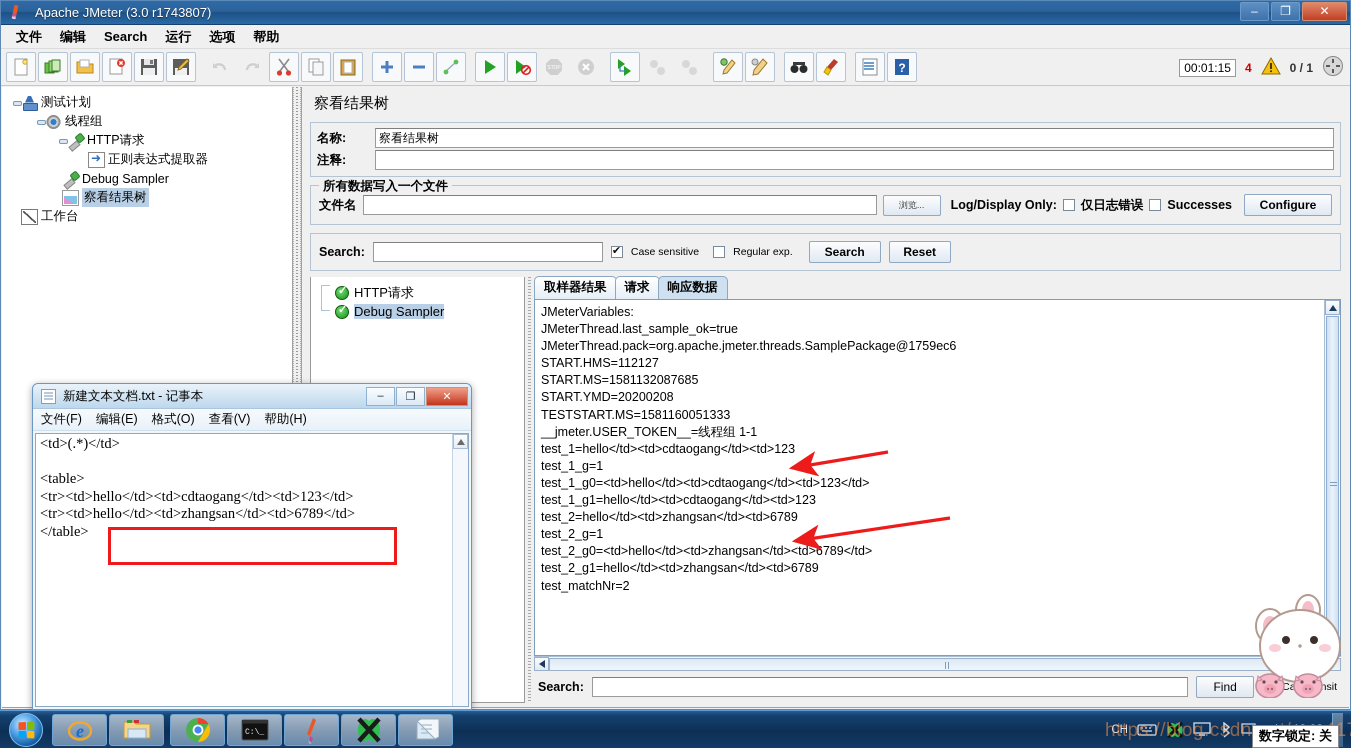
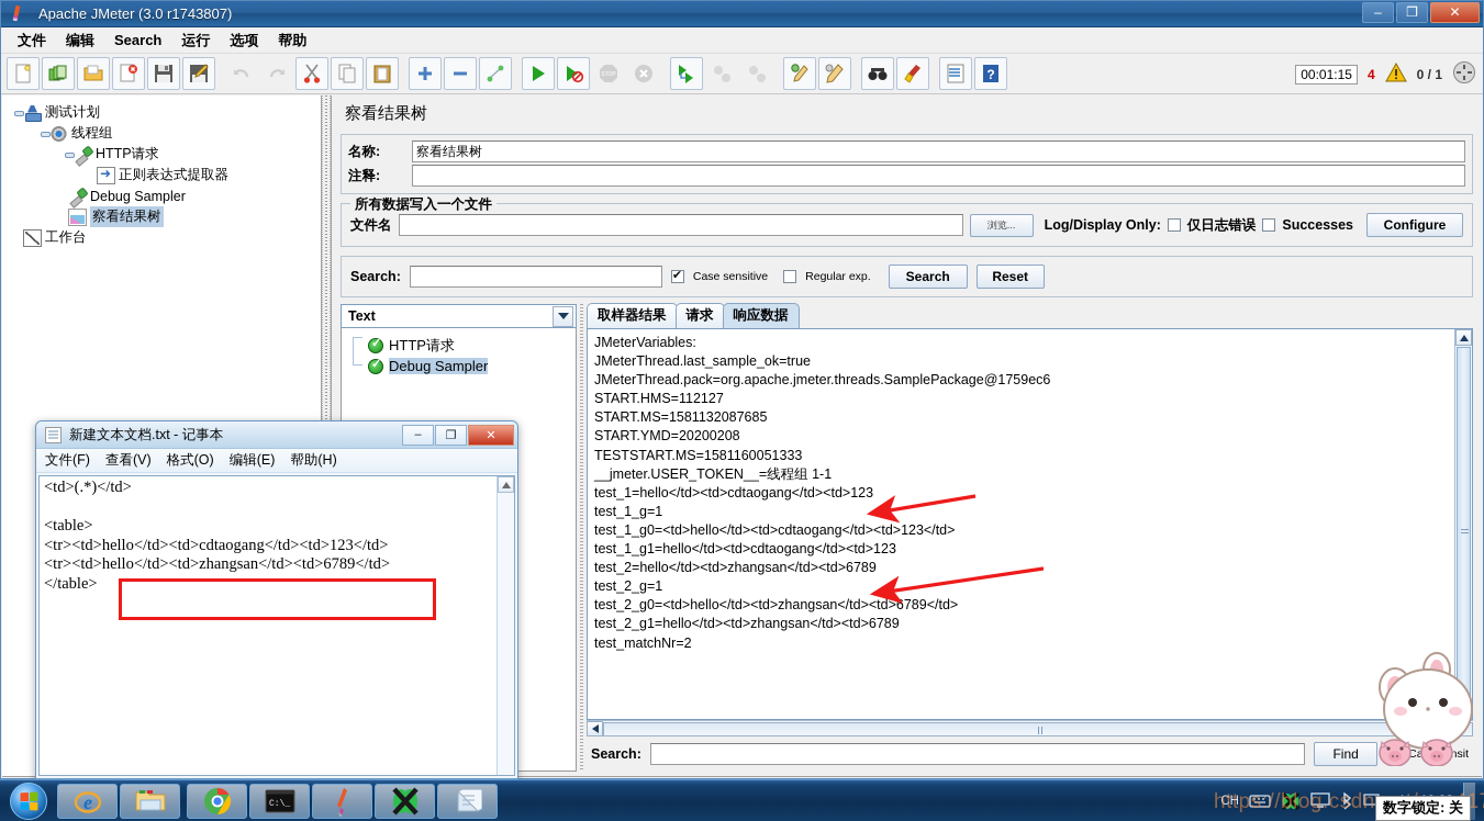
  Apache JMeter (3.0 r1743807)
  –
  ❐
  ✕
  文件
  编辑
  Search
  运行
  选项
  帮助
  ?
  00:01:15
  4
  0 / 1
  测试计划
  线程组
  HTTP请求
  正则表达式提取器
  Debug Sampler
  察看结果树
  工作台
  察看结果树
  名称:
  察看结果树
  注释:
  所有数据写入一个文件
  文件名
  浏览...
  Log/Display Only:
  仅日志错误
  Successes
  Configure
  Search:
  Case sensitive
  Regular exp.
  Search
  Reset
+ Text
  HTTP请求
  Debug Sampler
  取样器结果
  请求
  响应数据
  JMeterVariables:
  JMeterThread.last_sample_ok=true
  JMeterThread.pack=org.apache.jmeter.threads.SamplePackage@1759ec6
  START.HMS=112127
  START.MS=1581132087685
  START.YMD=20200208
  TESTSTART.MS=1581160051333
  __jmeter.USER_TOKEN__=线程组 1-1
  test_1=hello</td><td>cdtaogang</td><td>123
  test_1_g=1
  test_1_g0=<td>hello</td><td>cdtaogang</td><td>123</td>
  test_1_g1=hello</td><td>cdtaogang</td><td>123
  test_2=hello</td><td>zhangsan</td><td>6789
  test_2_g=1
  test_2_g0=<td>hello</td><td>zhangsan</td><td>6789</td>
  test_2_g1=hello</td><td>zhangsan</td><td>6789
  test_matchNr=2
  Search:
  Find
  新建文本文档.txt - 记事本
  –
  ❐
  ✕
  文件(F)
- 编辑(E)
+ 查看(V)
  格式(O)
- 查看(V)
+ 编辑(E)
  帮助(H)
  <td>(.*)</td>
  <table>
  <tr><td>hello</td><td>cdtaogang</td><td>123</td>
  <tr><td>hello</td><td>zhangsan</td><td>6789</td>
  </table>
  e
  C:\_
  CH
  数字锁定: 关
